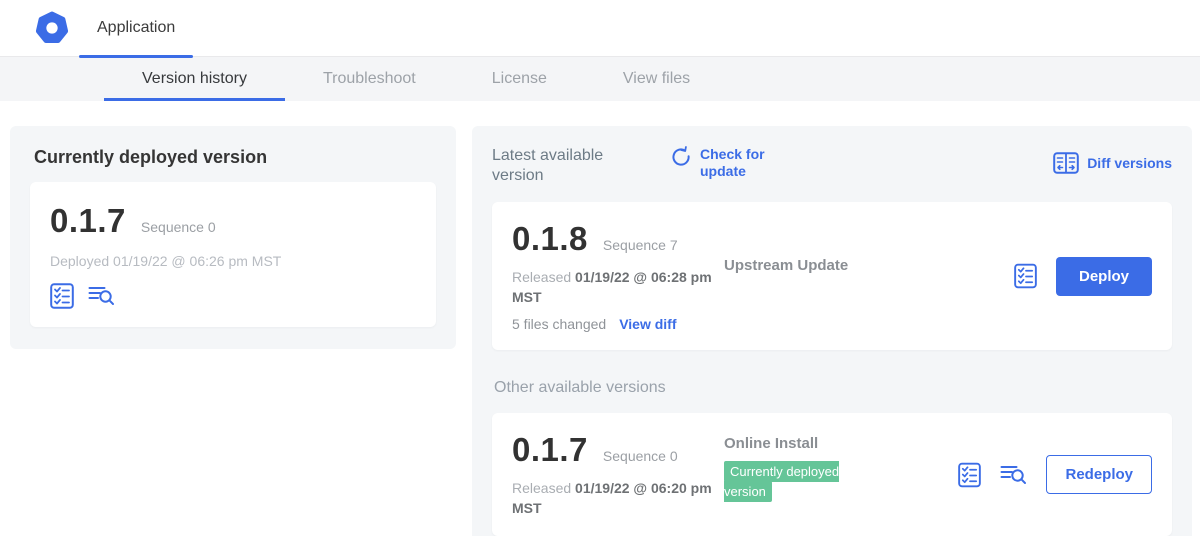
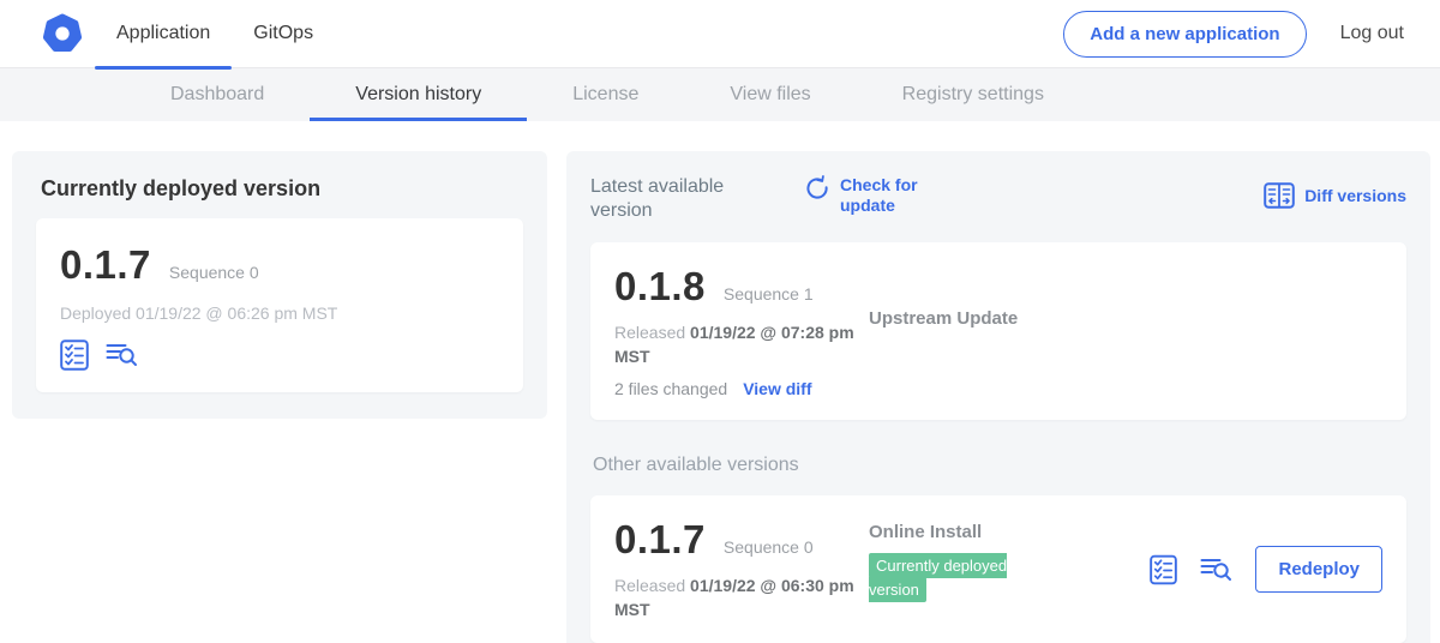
  Application
+ GitOps
+ Add a new application
+ Log out
+ Dashboard
  Version history
- Troubleshoot
  License
  View files
+ Registry settings
  Currently deployed version
  0.1.7
  Sequence 0
  Deployed 01/19/22 @ 06:26 pm MST
  Latest available version
  Check for update
  Diff versions
  0.1.8
- Sequence 7
+ Sequence 1
- Released 01/19/22 @ 06:28 pm MST
+ Released 01/19/22 @ 07:28 pm MST
- 5 files changed
+ 2 files changed
  View diff
  Upstream Update
- Deploy
  Other available versions
  0.1.7
  Sequence 0
- Released 01/19/22 @ 06:20 pm MST
+ Released 01/19/22 @ 06:30 pm MST
  Online Install
  Currently deployed version
  Redeploy
